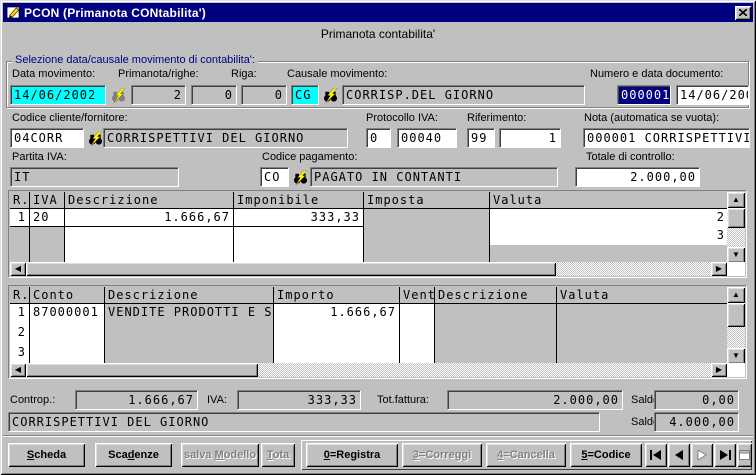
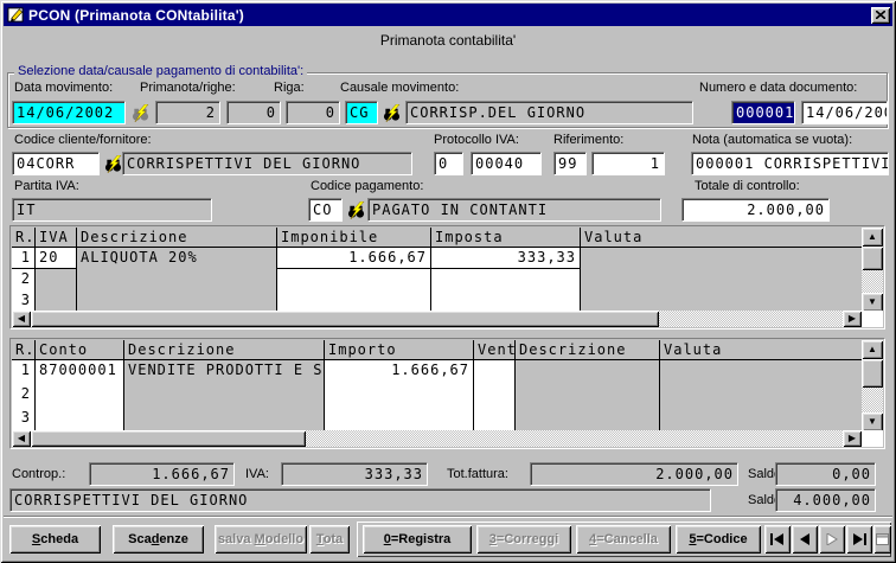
  PCON (Primanota CONtabilita')
  Primanota contabilita'
- Selezione data/causale movimento di contabilita':
+ Selezione data/causale pagamento di contabilita':
  Data movimento:
  Primanota/righe:
  Riga:
  Causale movimento:
  Numero e data documento:
  14/06/2002
  2
  0
  0
  CG
  CORRISP.DEL GIORNO
  000001
  14/06/20
  Codice cliente/fornitore:
  Protocollo IVA:
  Riferimento:
  Nota (automatica se vuota):
  04CORR
  CORRISPETTIVI DEL GIORNO
  0
  00040
  99
  1
  000001 CORRISPETTIVI
  Partita IVA:
  Codice pagamento:
  Totale di controllo:
  IT
  CO
  PAGATO IN CONTANTI
  2.000,00
  R.
  IVA
  Descrizione
  Imponibile
  Imposta
  Valuta
  1
  20
+ ALIQUOTA 20%
  1.666,67
  333,33
  2
  3
  ▲
  ▼
  ◀
  ▶
  R.
  Conto
  Descrizione
  Importo
  Vent
  Descrizione
  Valuta
  1
  87000001
  VENDITE PRODOTTI E S
  1.666,67
  2
  3
  ▲
  ▼
  ◀
  ▶
  Controp.:
  1.666,67
  IVA:
  333,33
  Tot.fattura:
  2.000,00
  0,00
  CORRISPETTIVI DEL GIORNO
  4.000,00
  Scheda
  Scadenze
  salva Modello
  Tota
  0=Registra
  3=Correggi
  4=Cancella
  5=Codice
